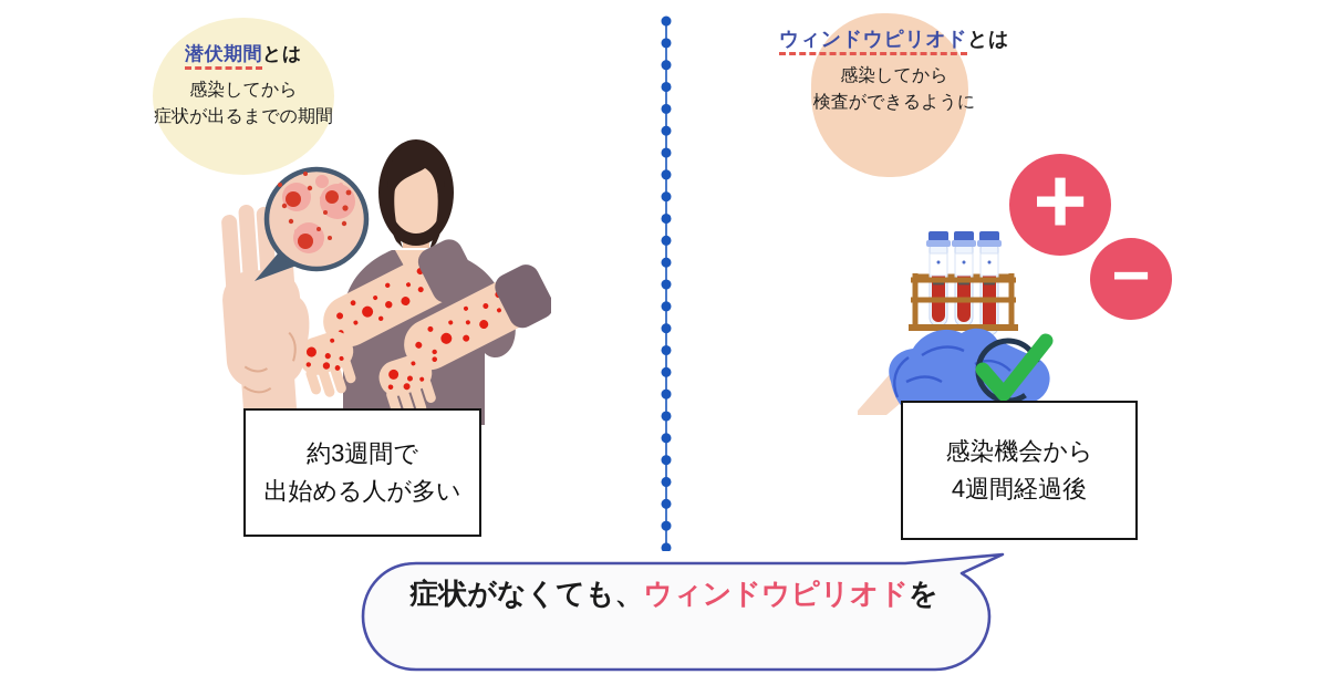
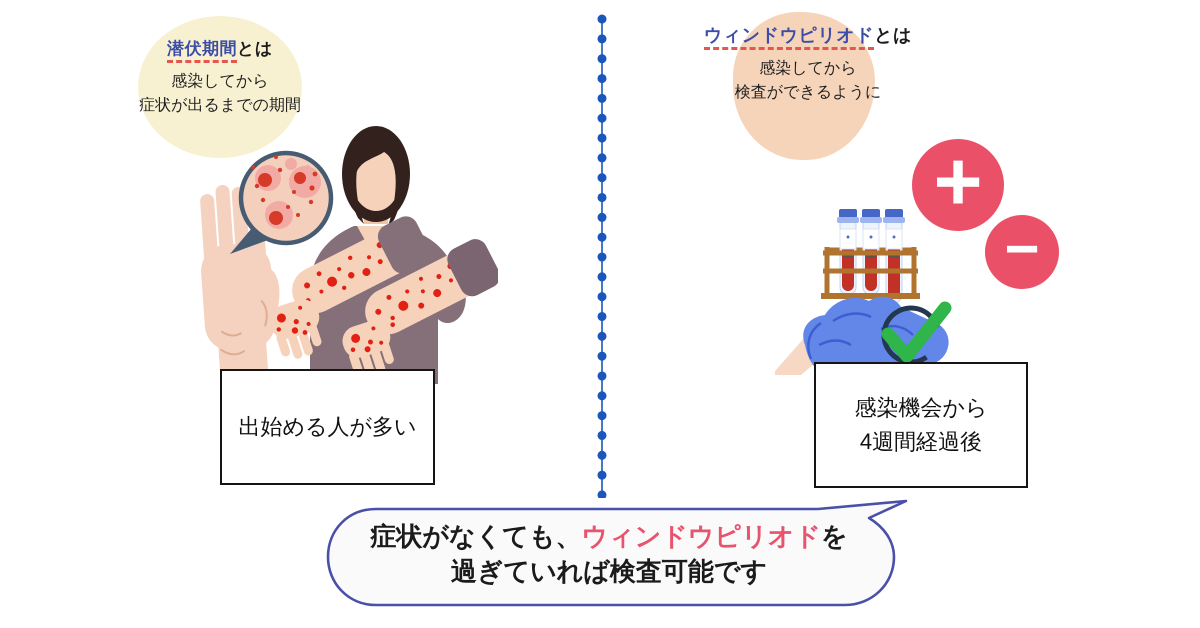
  潜伏期間とは
  感染してから
  症状が出るまでの期間
  ウィンドウピリオドとは
  感染してから
  検査ができるように
  +
  −
- 約3週間で
  出始める人が多い
  感染機会から
  4週間経過後
  症状がなくても、ウィンドウピリオドを
+ 過ぎていれば検査可能です
